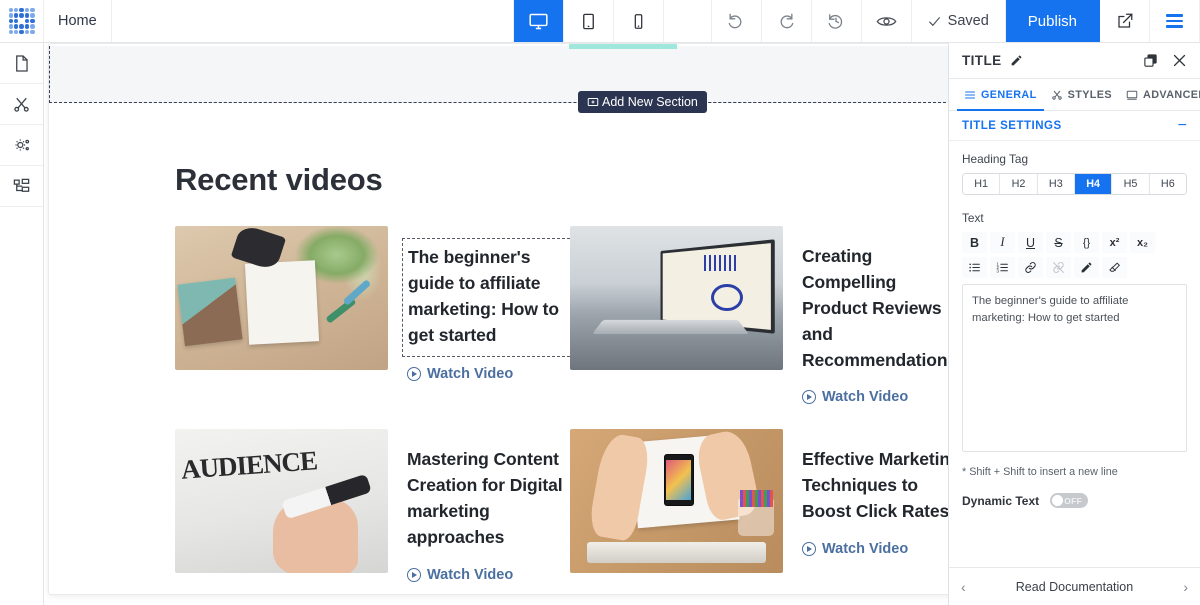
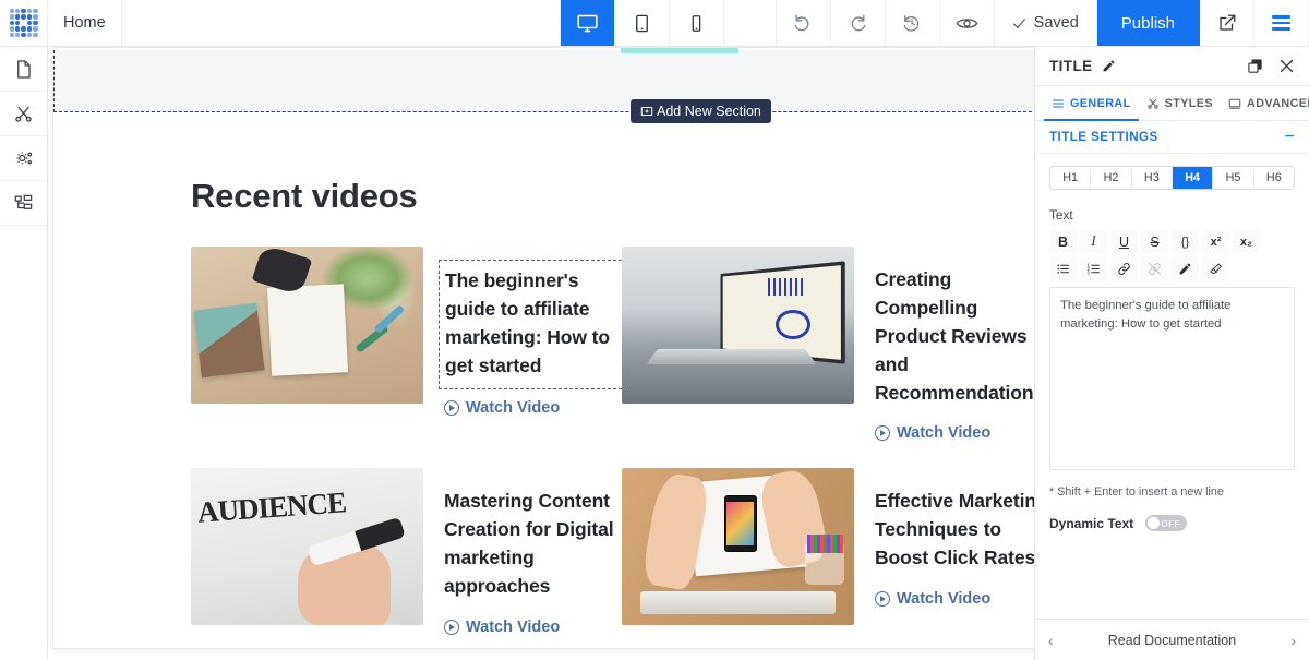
  Home
  Saved
  Publish
  Add New Section
  Recent videos
  The beginner's guide to affiliate marketing: How to get started
  Watch Video
  Creating Compelling Product Reviews and Recommendation
  Watch Video
  Mastering Content Creation for Digital marketing approaches
  Watch Video
  Effective Marketin Techniques to Boost Click Rates
  Watch Video
  TITLE
  GENERAL
  STYLES
  ADVANCE
  TITLE SETTINGS
  −
- Heading Tag
  H1
  H2
  H3
  H4
  H5
  H6
  Text
  B
  I
  U
  S
  {}
  x²
  x₂
- * Shift + Shift to insert a new line
+ * Shift + Enter to insert a new line
  Dynamic Text
  OFF
  ‹
  Read Documentation
  ›
